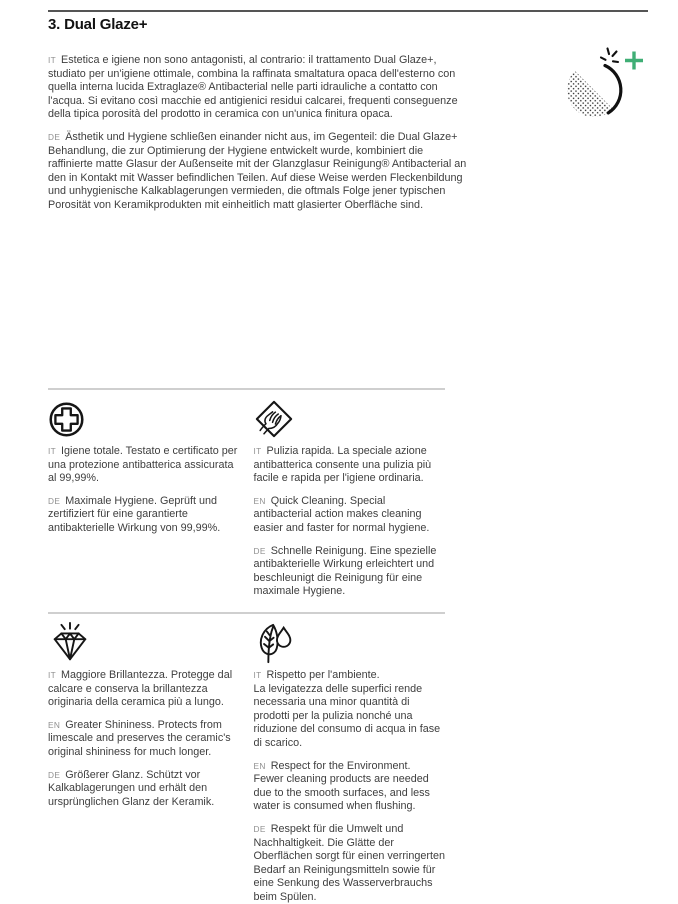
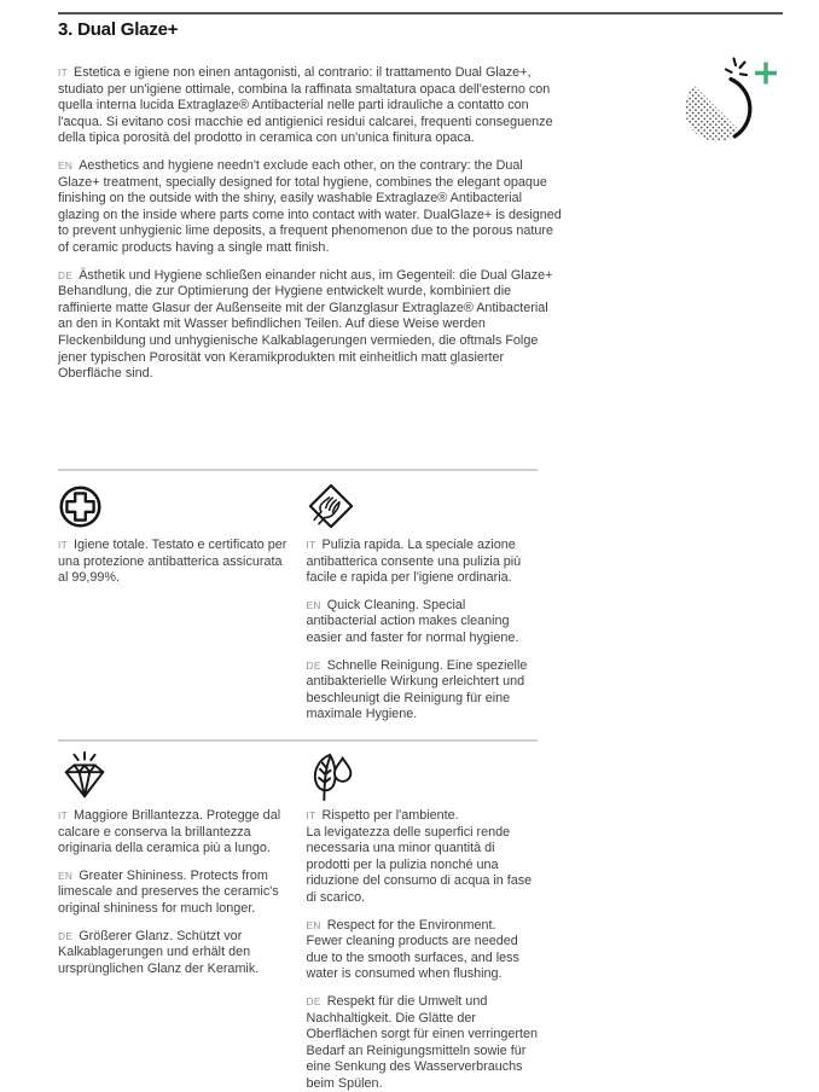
  3. Dual Glaze+
- IT Estetica e igiene non sono antagonisti, al contrario: il trattamento Dual Glaze+, studiato per un'igiene ottimale, combina la raffinata smaltatura opaca dell'esterno con quella interna lucida Extraglaze® Antibacterial nelle parti idrauliche a contatto con l'acqua. Si evitano così macchie ed antigienici residui calcarei, frequenti conseguenze della tipica porosità del prodotto in ceramica con un'unica finitura opaca.
+ IT Estetica e igiene non einen antagonisti, al contrario: il trattamento Dual Glaze+, studiato per un'igiene ottimale, combina la raffinata smaltatura opaca dell'esterno con quella interna lucida Extraglaze® Antibacterial nelle parti idrauliche a contatto con l'acqua. Si evitano così macchie ed antigienici residui calcarei, frequenti conseguenze della tipica porosità del prodotto in ceramica con un'unica finitura opaca.
+ EN Aesthetics and hygiene needn't exclude each other, on the contrary: the Dual Glaze+ treatment, specially designed for total hygiene, combines the elegant opaque finishing on the outside with the shiny, easily washable Extraglaze® Antibacterial glazing on the inside where parts come into contact with water. DualGlaze+ is designed to prevent unhygienic lime deposits, a frequent phenomenon due to the porous nature of ceramic products having a single matt finish.
- DE Ästhetik und Hygiene schließen einander nicht aus, im Gegenteil: die Dual Glaze+ Behandlung, die zur Optimierung der Hygiene entwickelt wurde, kombiniert die raffinierte matte Glasur der Außenseite mit der Glanzglasur Reinigung® Antibacterial an den in Kontakt mit Wasser befindlichen Teilen. Auf diese Weise werden Fleckenbildung und unhygienische Kalkablagerungen vermieden, die oftmals Folge jener typischen Porosität von Keramikprodukten mit einheitlich matt glasierter Oberfläche sind.
+ DE Ästhetik und Hygiene schließen einander nicht aus, im Gegenteil: die Dual Glaze+ Behandlung, die zur Optimierung der Hygiene entwickelt wurde, kombiniert die raffinierte matte Glasur der Außenseite mit der Glanzglasur Extraglaze® Antibacterial an den in Kontakt mit Wasser befindlichen Teilen. Auf diese Weise werden Fleckenbildung und unhygienische Kalkablagerungen vermieden, die oftmals Folge jener typischen Porosität von Keramikprodukten mit einheitlich matt glasierter Oberfläche sind.
  IT Igiene totale. Testato e certificato per una protezione antibatterica assicurata al 99,99%.
- DE Maximale Hygiene. Geprüft und zertifiziert für eine garantierte antibakterielle Wirkung von 99,99%.
  IT Pulizia rapida. La speciale azione antibatterica consente una pulizia più facile e rapida per l'igiene ordinaria.
  EN Quick Cleaning. Special antibacterial action makes cleaning easier and faster for normal hygiene.
  DE Schnelle Reinigung. Eine spezielle antibakterielle Wirkung erleichtert und beschleunigt die Reinigung für eine maximale Hygiene.
  IT Maggiore Brillantezza. Protegge dal calcare e conserva la brillantezza originaria della ceramica più a lungo.
  EN Greater Shininess. Protects from limescale and preserves the ceramic's original shininess for much longer.
  DE Größerer Glanz. Schützt vor Kalkablagerungen und erhält den ursprünglichen Glanz der Keramik.
  IT Rispetto per l'ambiente.
  La levigatezza delle superfici rende necessaria una minor quantità di prodotti per la pulizia nonché una riduzione del consumo di acqua in fase di scarico.
  EN Respect for the Environment.
  Fewer cleaning products are needed due to the smooth surfaces, and less water is consumed when flushing.
  DE Respekt für die Umwelt und Nachhaltigkeit. Die Glätte der Oberflächen sorgt für einen verringerten Bedarf an Reinigungsmitteln sowie für eine Senkung des Wasserverbrauchs beim Spülen.
